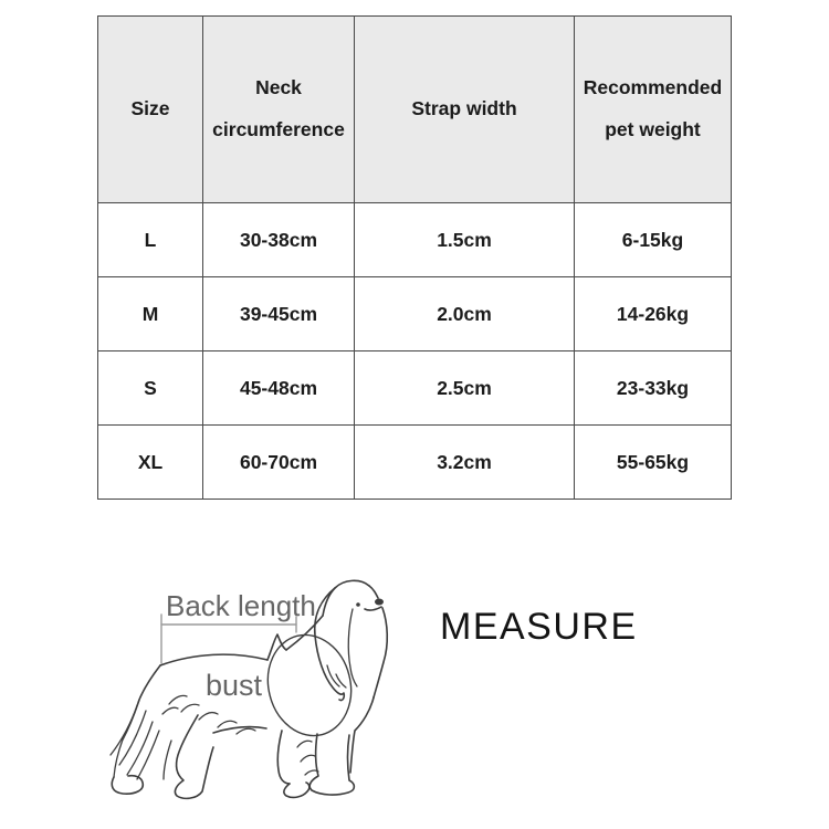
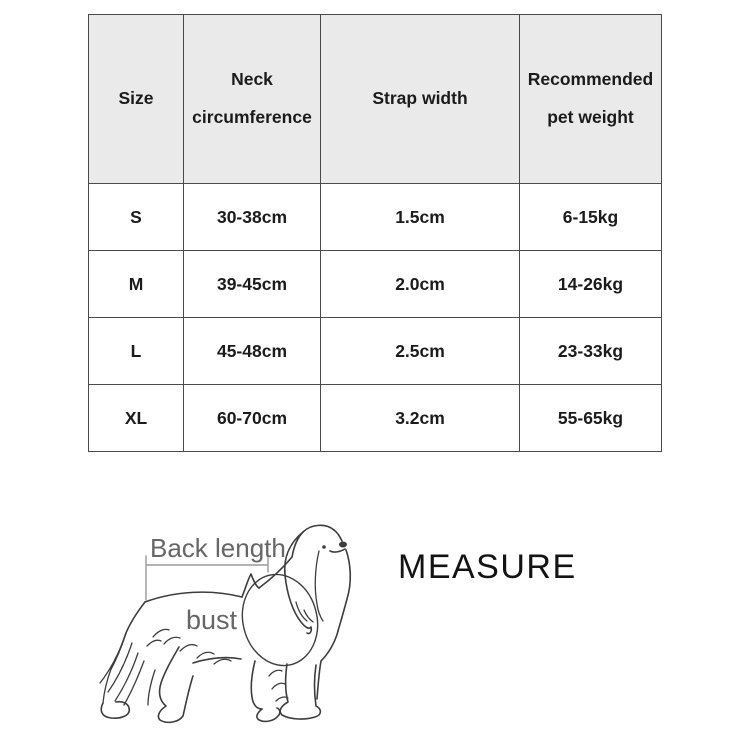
  Size	Neck circumference	Strap width	Recommended pet weight
- L	30-38cm	1.5cm	6-15kg
+ S	30-38cm	1.5cm	6-15kg
  M	39-45cm	2.0cm	14-26kg
- S	45-48cm	2.5cm	23-33kg
+ L	45-48cm	2.5cm	23-33kg
  XL	60-70cm	3.2cm	55-65kg
  Back length
  bust
  MEASURE
